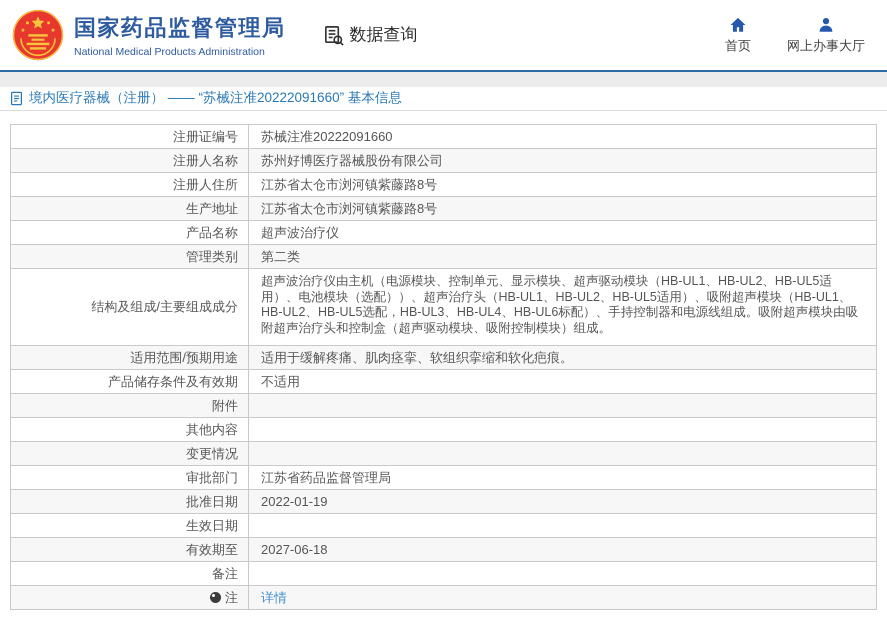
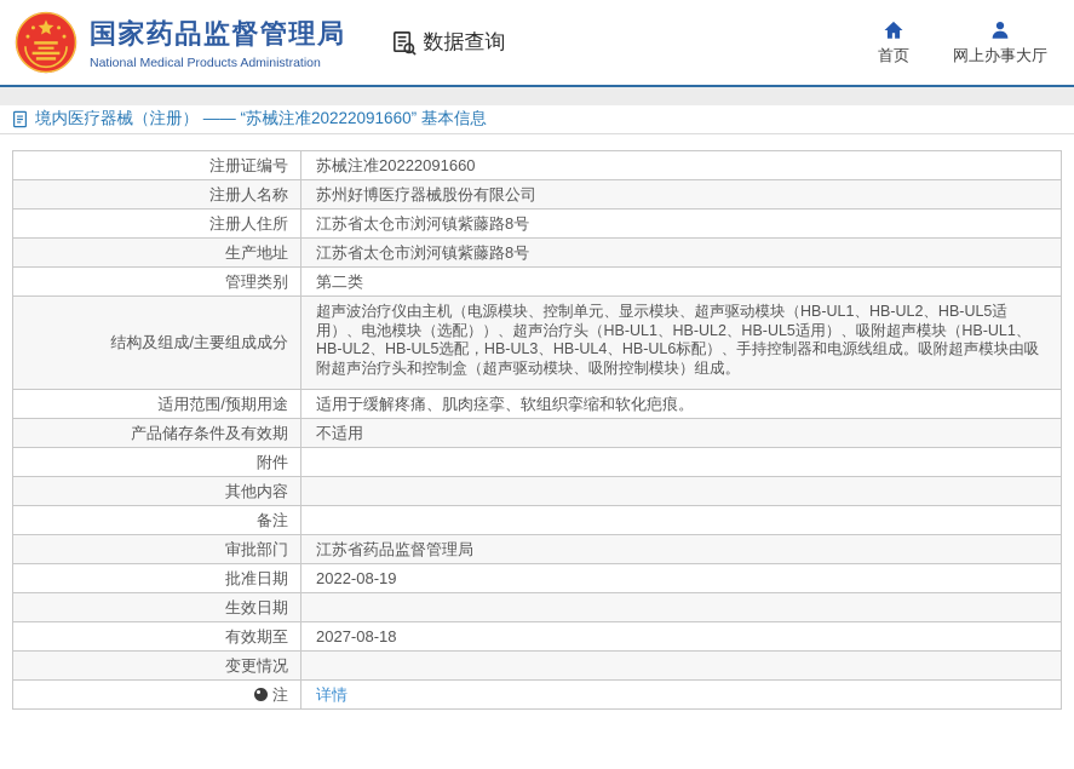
  国家药品监督管理局
  National Medical Products Administration
  数据查询
  首页
  网上办事大厅
  境内医疗器械（注册） —— “苏械注准20222091660” 基本信息
  注册证编号
  苏械注准20222091660
  注册人名称
  苏州好博医疗器械股份有限公司
  注册人住所
  江苏省太仓市浏河镇紫藤路8号
  生产地址
  江苏省太仓市浏河镇紫藤路8号
- 产品名称
- 超声波治疗仪
  管理类别
  第二类
  结构及组成/主要组成成分
  超声波治疗仪由主机（电源模块、控制单元、显示模块、超声驱动模块（HB-UL1、HB-UL2、HB-UL5适用）、电池模块（选配））、超声治疗头（HB-UL1、HB-UL2、HB-UL5适用）、吸附超声模块（HB-UL1、HB-UL2、HB-UL5选配，HB-UL3、HB-UL4、HB-UL6标配）、手持控制器和电源线组成。吸附超声模块由吸附超声治疗头和控制盒（超声驱动模块、吸附控制模块）组成。
  适用范围/预期用途
  适用于缓解疼痛、肌肉痉挛、软组织挛缩和软化疤痕。
  产品储存条件及有效期
  不适用
  附件
  其他内容
- 变更情况
+ 备注
  审批部门
  江苏省药品监督管理局
  批准日期
- 2022-01-19
+ 2022-08-19
  生效日期
  有效期至
- 2027-06-18
+ 2027-08-18
- 备注
+ 变更情况
  注
  详情
